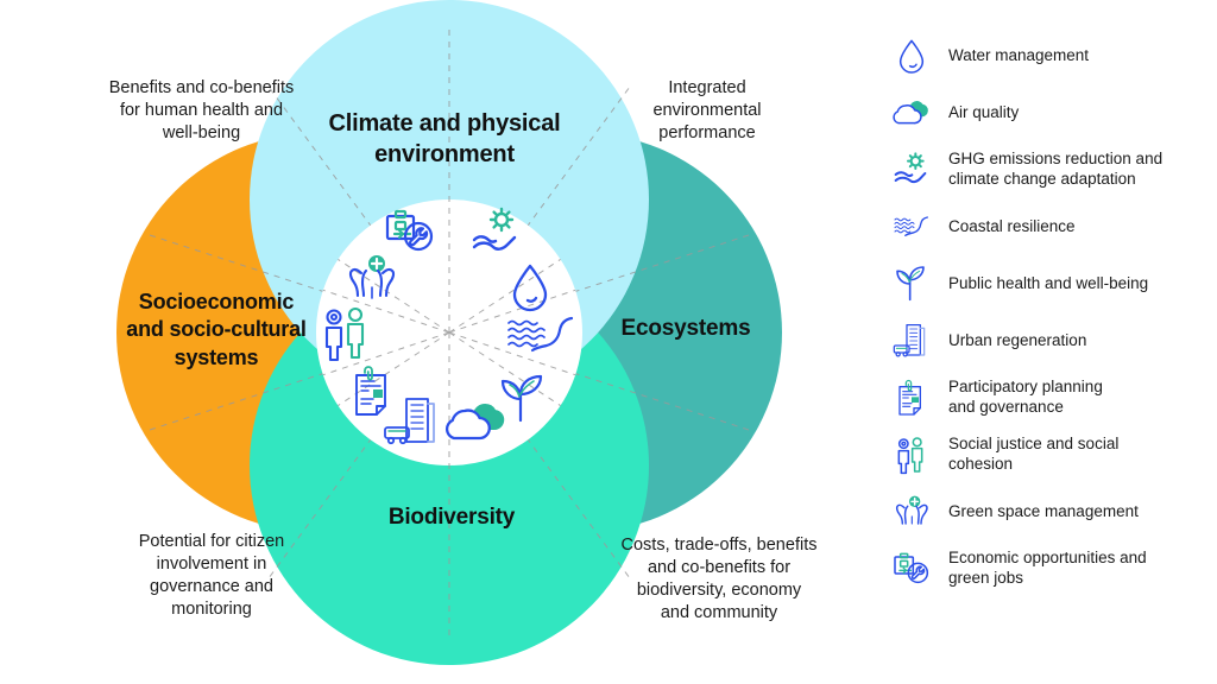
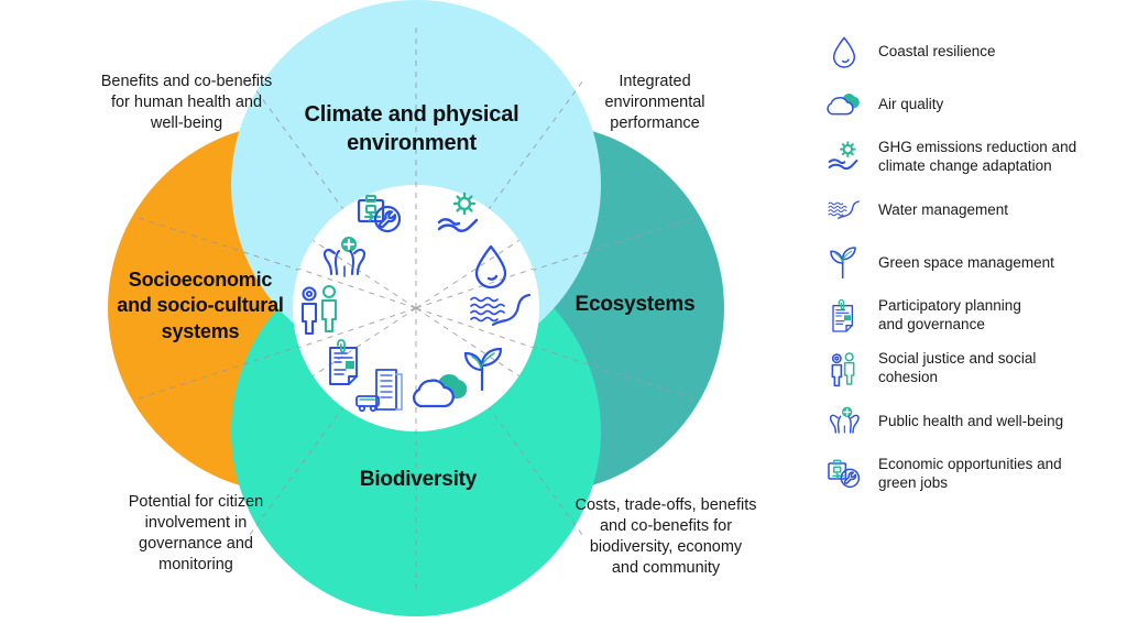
  Climate and physical
  environment
  Socioeconomic
  and socio-cultural
  systems
  Ecosystems
  Biodiversity
  Benefits and co-benefits
  for human health and
  well-being
  Integrated
  environmental
  performance
  Potential for citizen
  involvement in
  governance and
  monitoring
  Costs, trade-offs, benefits
  and co-benefits for
  biodiversity, economy
  and community
- Water management
+ Coastal resilience
  Air quality
  GHG emissions reduction and
  climate change adaptation
- Coastal resilience
+ Water management
- Public health and well-being
+ Green space management
- Urban regeneration
  Participatory planning
  and governance
  Social justice and social
  cohesion
- Green space management
+ Public health and well-being
  Economic opportunities and
  green jobs
